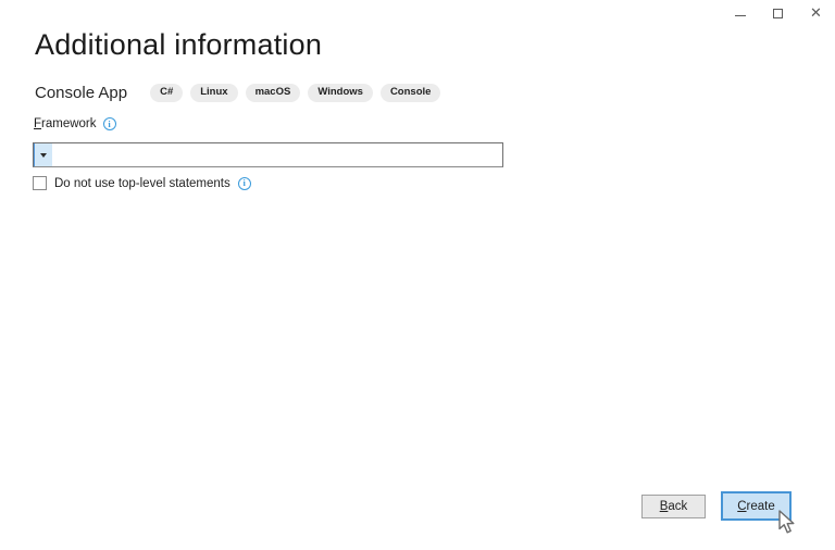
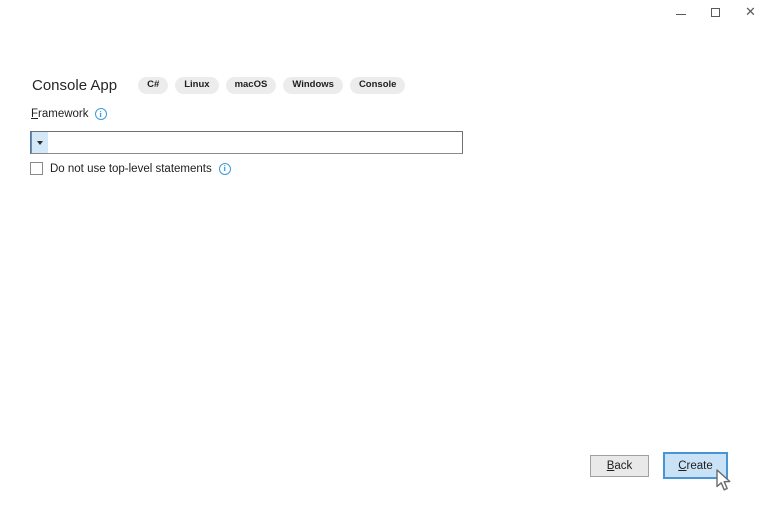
  ✕
- Additional information
  Console App
  C#
  Linux
  macOS
  Windows
  Console
  Framework
  i
  Do not use top-level statements
  i
  B
  ack
  C
  reate
